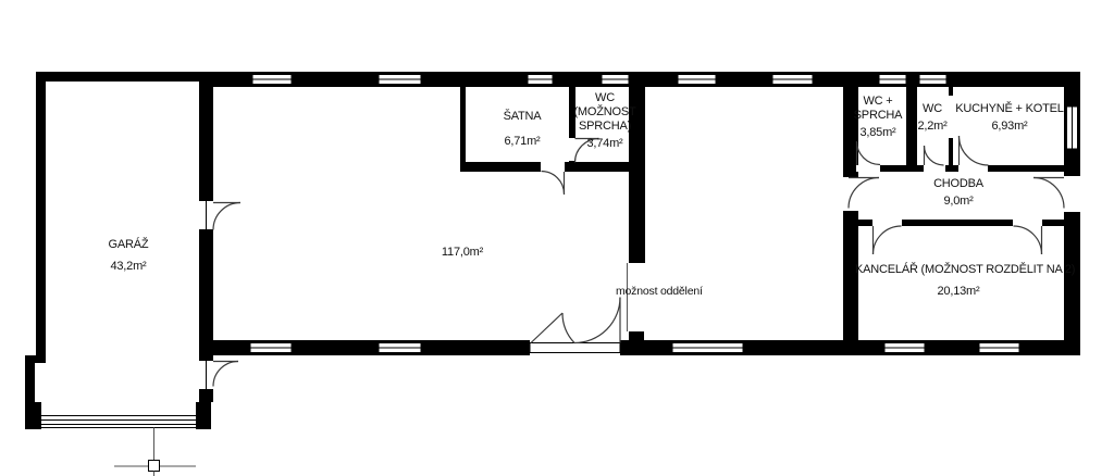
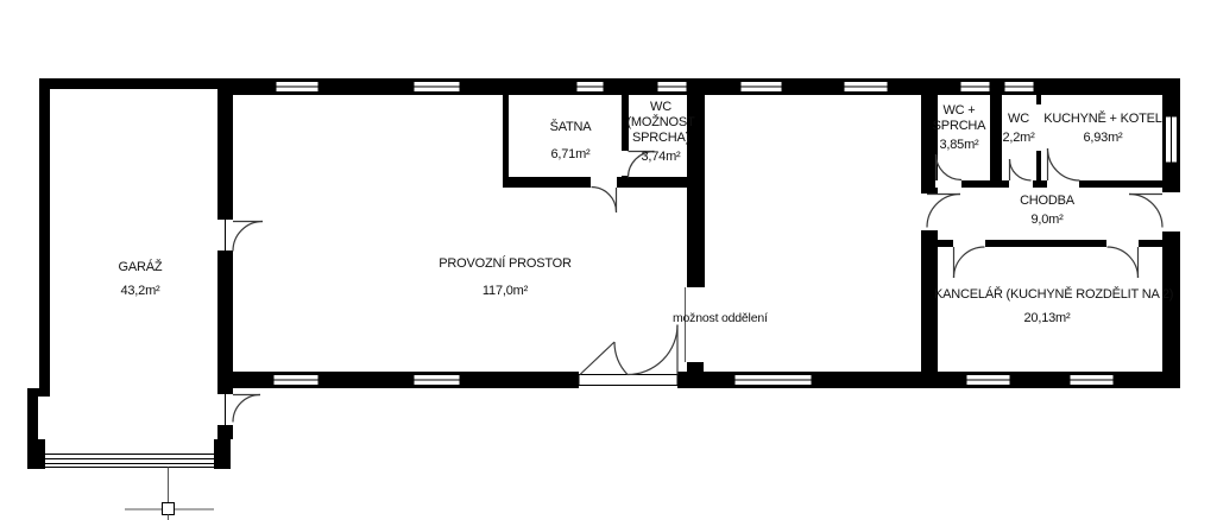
  GARÁŽ
  43,2m²
+ PROVOZNÍ PROSTOR
  117,0m²
  ŠATNA
  6,71m²
  WC (MOŽNOST SPRCHA)
  3,74m²
  WC + SPRCHA
  3,85m²
  WC
  2,2m²
  KUCHYNĚ + KOTEL
  6,93m²
  CHODBA
  9,0m²
- KANCELÁŘ (MOŽNOST ROZDĚLIT NA 2)
+ KANCELÁŘ (KUCHYNĚ ROZDĚLIT NA 2)
  20,13m²
  možnost oddělení
